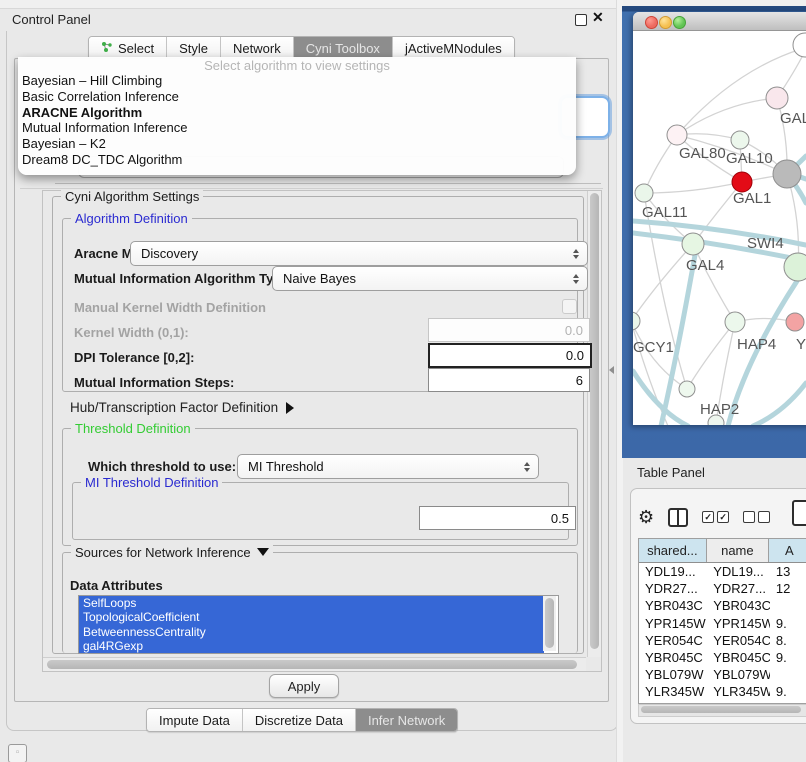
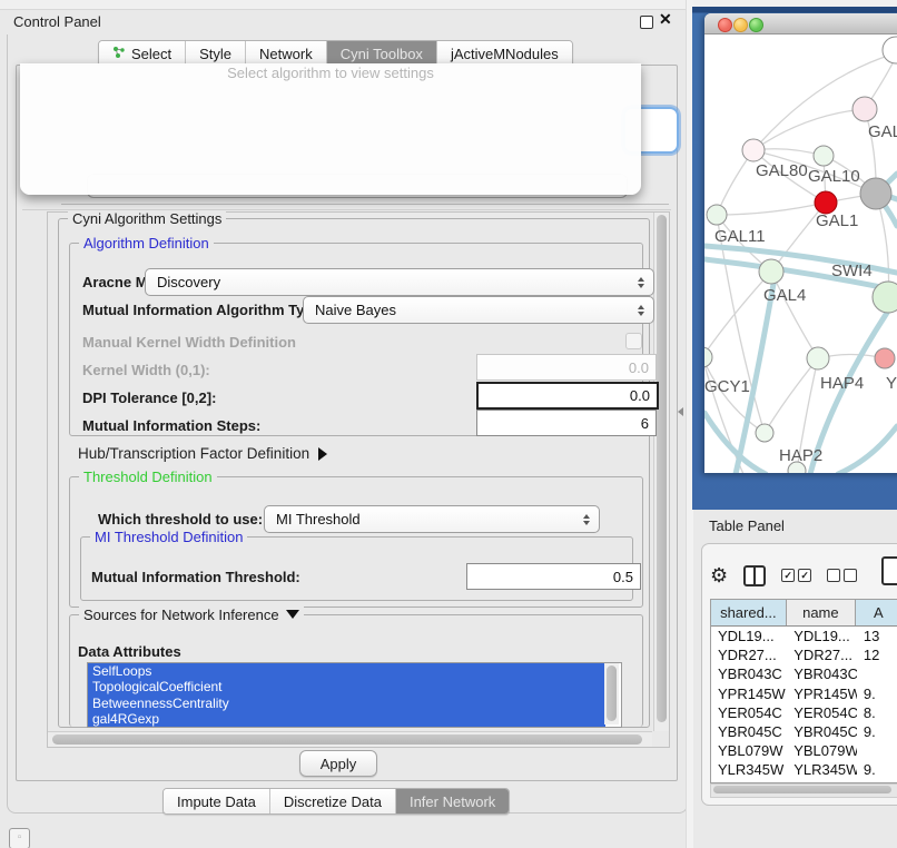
  Control Panel
  ✕
  Select
  Style
  Network
  Cyni Toolbox
  jActiveMNodules
  Select algorithm to view settings
- Bayesian – Hill Climbing
- Basic Correlation Inference
- ARACNE Algorithm
- Mutual Information Inference
- Bayesian – K2
- Dream8 DC_TDC Algorithm
  Cyni Algorithm Settings
  Algorithm Definition
  Discovery
  Mutual Information Algorithm Ty
  Naive Bayes
  Manual Kernel Width Definition
  Kernel Width (0,1):
  0.0
  DPI Tolerance [0,2]:
  0.0
  Mutual Information Steps:
  6
  Hub/Transcription Factor Definition
  Threshold Definition
  Which threshold to use:
  MI Threshold
  MI Threshold Definition
+ Mutual Information Threshold:
  0.5
  Sources for Network Inference
  Data Attributes
  SelfLoops
  TopologicalCoefficient
  BetweennessCentrality
  gal4RGexp
  Apply
  Impute Data
  Discretize Data
  Infer Network
  GAL80
  GAL10
  GAL1
  GAL11
  SWI4
  GAL4
  GCY1
  HAP4
  Y
  HAP2
  Table Panel
  ⚙
  ✓
  ✓
  shared...
  name
  A
  YDL19...
  YDL19...
  13
  YDR27...
  YDR27...
  12
  YBR043C
  YBR043C
  YPR145W
  YPR145W
  9.
  YER054C
  YER054C
  8.
  YBR045C
  YBR045C
  9.
  YBL079W
  YBL079W
  YLR345W
  YLR345W
  9.
  ▫
